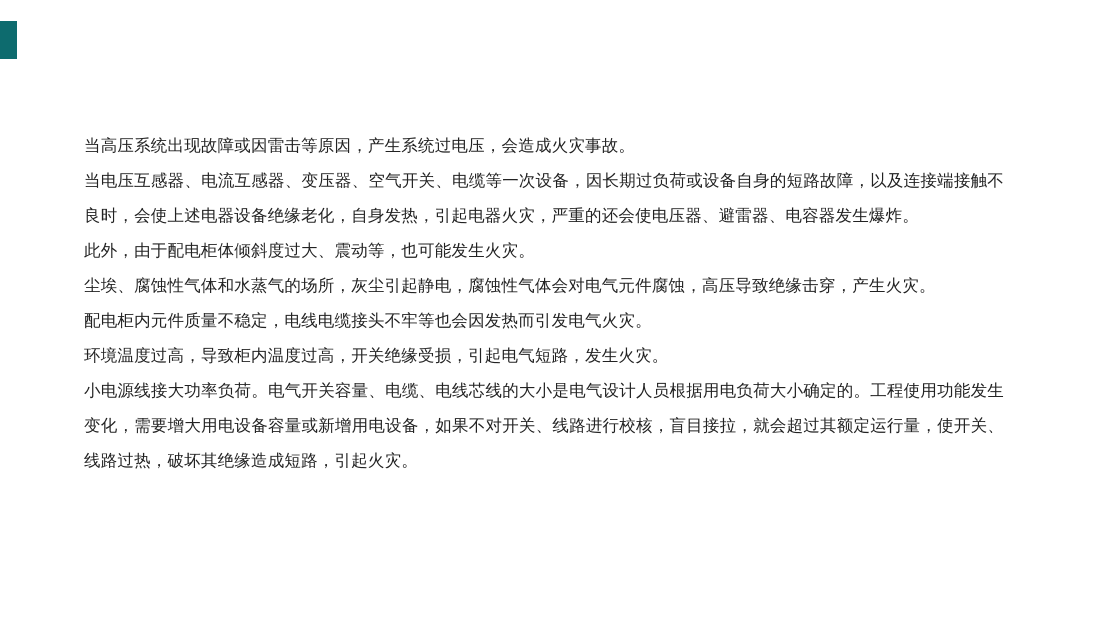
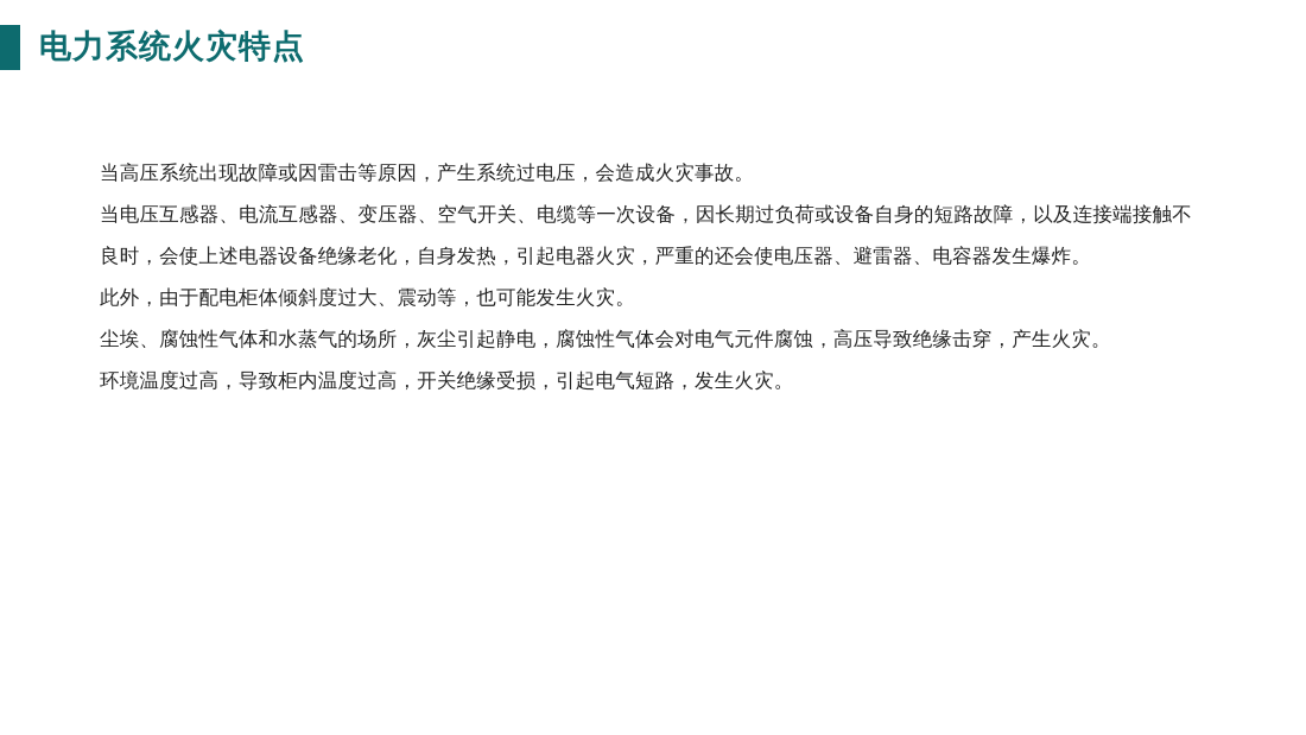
+ 电力系统火灾特点
  当高压系统出现故障或因雷击等原因，产生系统过电压，会造成火灾事故。
  当电压互感器、电流互感器、变压器、空气开关、电缆等一次设备，因长期过负荷或设备自身的短路故障，以及连接端接触不良时，会使上述电器设备绝缘老化，自身发热，引起电器火灾，严重的还会使电压器、避雷器、电容器发生爆炸。
  此外，由于配电柜体倾斜度过大、震动等，也可能发生火灾。
  尘埃、腐蚀性气体和水蒸气的场所，灰尘引起静电，腐蚀性气体会对电气元件腐蚀，高压导致绝缘击穿，产生火灾。
- 配电柜内元件质量不稳定，电线电缆接头不牢等也会因发热而引发电气火灾。
  环境温度过高，导致柜内温度过高，开关绝缘受损，引起电气短路，发生火灾。
- 小电源线接大功率负荷。电气开关容量、电缆、电线芯线的大小是电气设计人员根据用电负荷大小确定的。工程使用功能发生变化，需要增大用电设备容量或新增用电设备，如果不对开关、线路进行校核，盲目接拉，就会超过其额定运行量，使开关、线路过热，破坏其绝缘造成短路，引起火灾。
